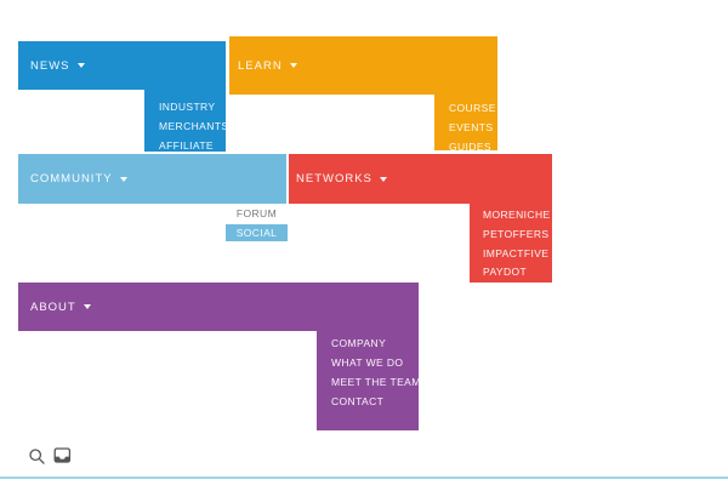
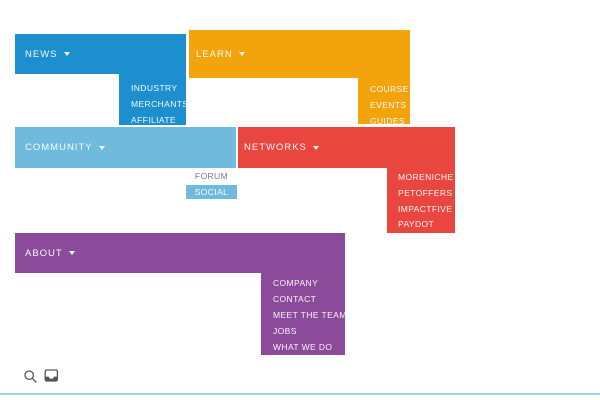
  NEWS
  INDUSTRY
  MERCHANTS
  AFFILIATE
  LEARN
  COURSE
  EVENTS
  GUIDES
  COMMUNITY
  FORUM
  SOCIAL
  NETWORKS
  MORENICHE
  PETOFFERS
  IMPACTFIVE
  PAYDOT
  ABOUT
  COMPANY
- WHAT WE DO
+ CONTACT
  MEET THE TEAM
+ JOBS
- CONTACT
+ WHAT WE DO
